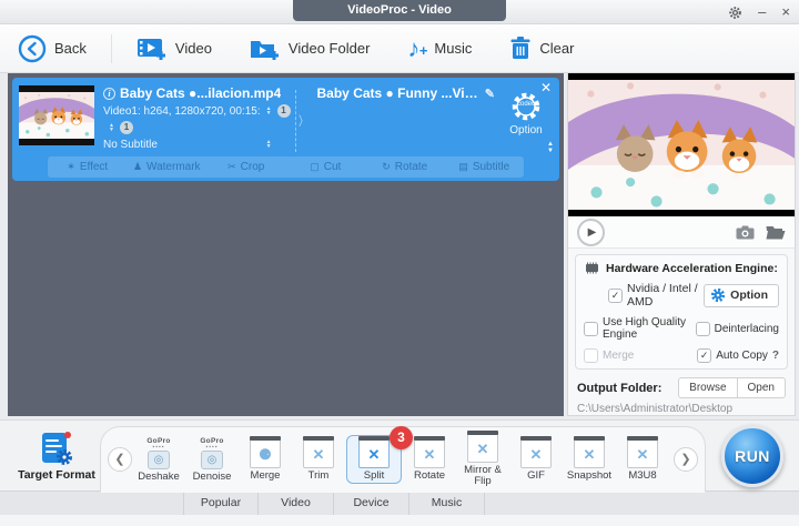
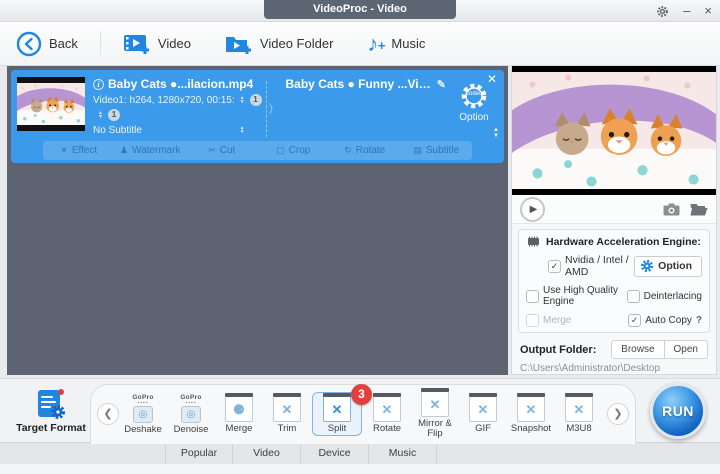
  VideoProc - Video
  –
  ×
  Back
  Video
  Video Folder
  ♪
  +
  Music
- Clear
  ✕
  i
  Baby Cats ●...ilacion.mp4
  Video1: h264, 1280x720, 00:15:
  1
  1
  No Subtitle
  〉
  ✎
  Option
  ✶
  Effect
  ♟
  Watermark
  ✂
- Crop
+ Cut
  ▢
- Cut
+ Crop
  ↻
  Rotate
  ▤
  Subtitle
  ▶
  Hardware Acceleration Engine:
  Nvidia / Intel / AMD
  Option
  Use High Quality Engine
  Deinterlacing
  Merge
  Auto Copy
  ?
  Output Folder:
  Browse
  Open
  C:\Users\Administrator\Desktop
  Target Format
  ❮
  ◎
  Deshake
  ◎
  Denoise
  ⚈
  Merge
  ✕
  Trim
  3
  ✕
  Split
  ✕
  Rotate
  ✕
  Mirror & Flip
  ✕
  GIF
  ✕
  Snapshot
  ✕
  M3U8
  ❯
  RUN
  Popular
  Video
  Device
  Music
